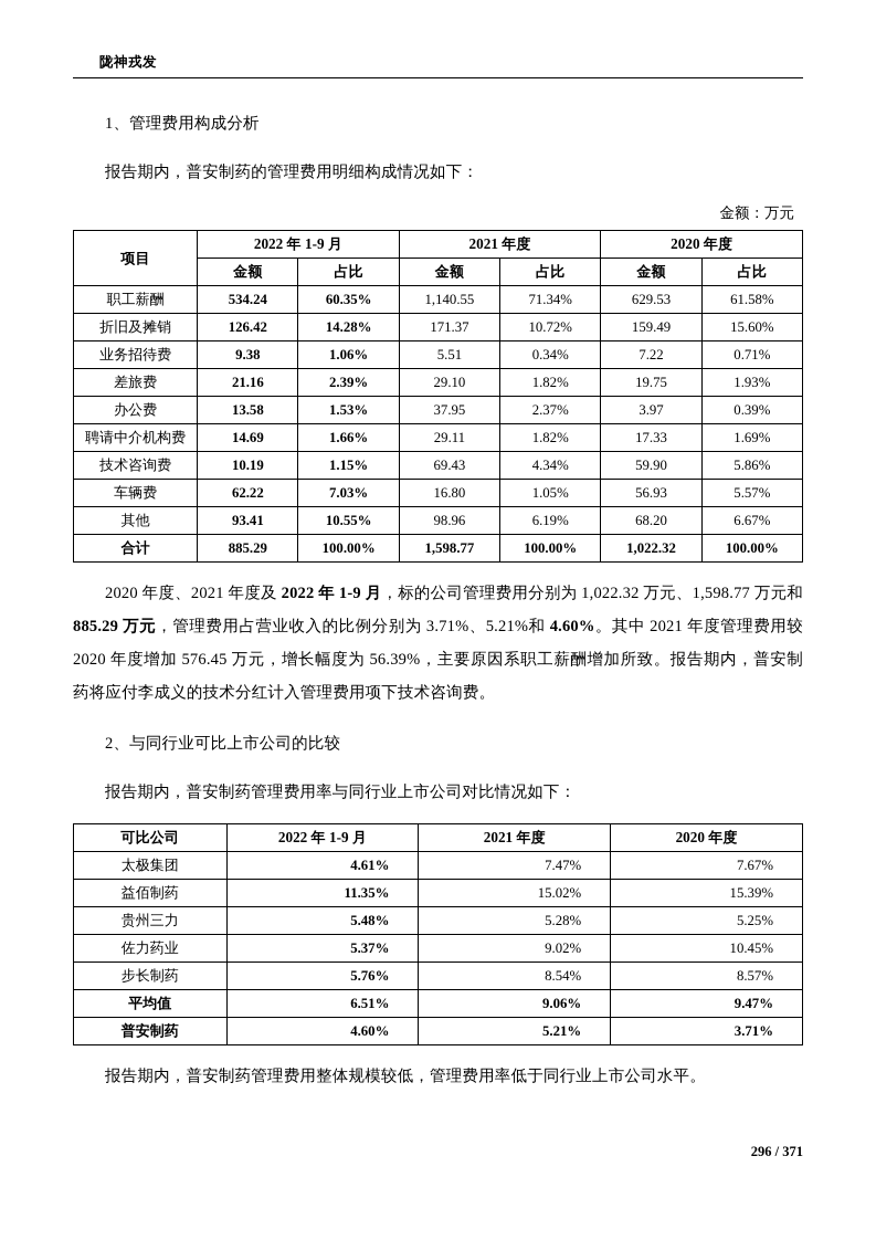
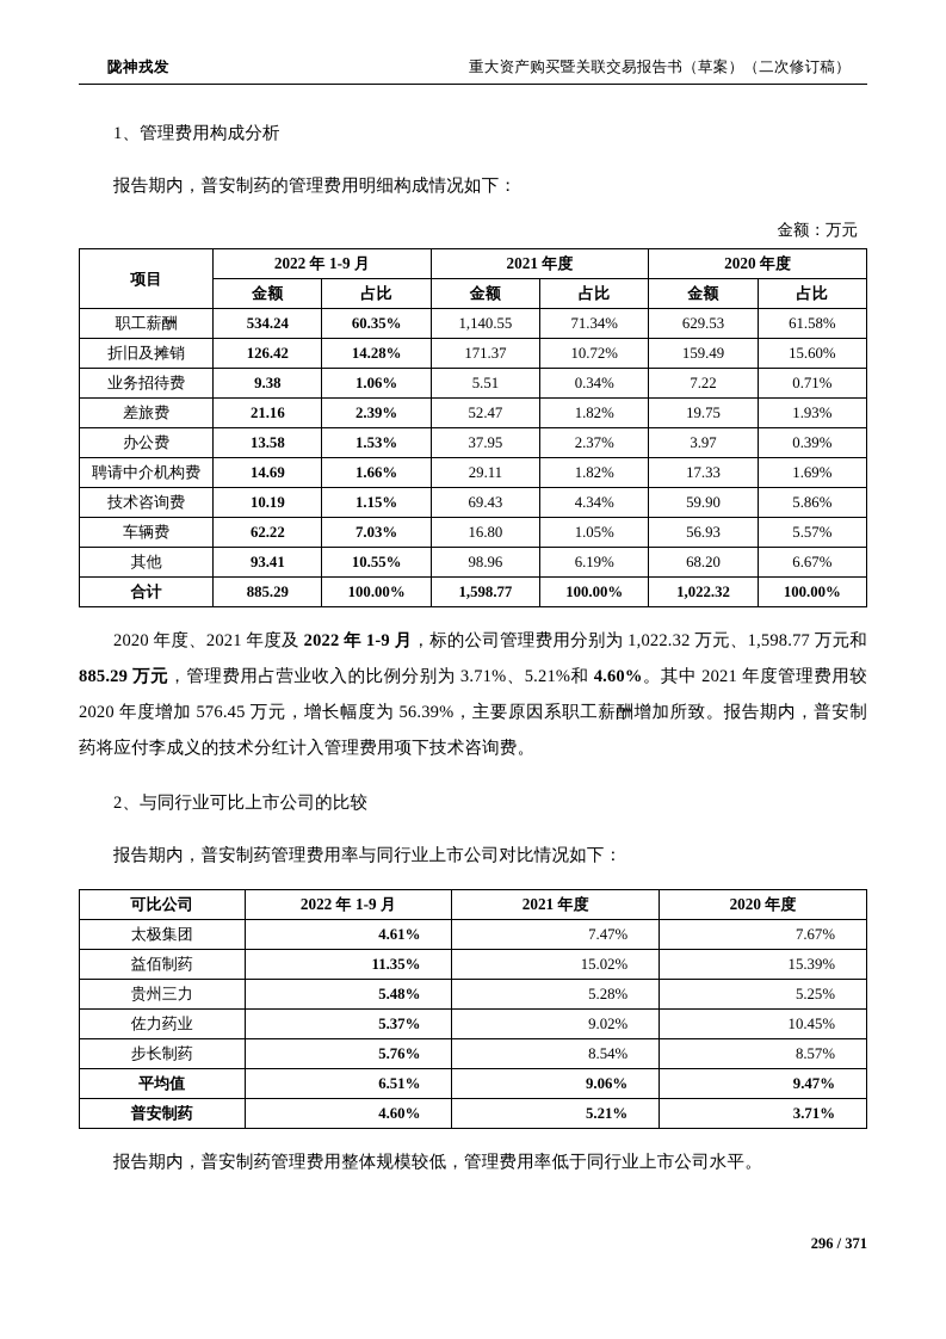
  陇神戎发
+ 重大资产购买暨关联交易报告书（草案）（二次修订稿）
  1、管理费用构成分析
  报告期内，普安制药的管理费用明细构成情况如下：
  金额：万元
  项目	2022 年 1-9 月	2021 年度	2020 年度
  金额	占比	金额	占比	金额	占比
  职工薪酬	534.24	60.35%	1,140.55	71.34%	629.53	61.58%
  折旧及摊销	126.42	14.28%	171.37	10.72%	159.49	15.60%
  业务招待费	9.38	1.06%	5.51	0.34%	7.22	0.71%
- 差旅费	21.16	2.39%	29.10	1.82%	19.75	1.93%
+ 差旅费	21.16	2.39%	52.47	1.82%	19.75	1.93%
  办公费	13.58	1.53%	37.95	2.37%	3.97	0.39%
  聘请中介机构费	14.69	1.66%	29.11	1.82%	17.33	1.69%
  技术咨询费	10.19	1.15%	69.43	4.34%	59.90	5.86%
  车辆费	62.22	7.03%	16.80	1.05%	56.93	5.57%
  其他	93.41	10.55%	98.96	6.19%	68.20	6.67%
  合计	885.29	100.00%	1,598.77	100.00%	1,022.32	100.00%
  2020 年度、2021 年度及 2022 年 1-9 月，标的公司管理费用分别为 1,022.32 万元、1,598.77 万元和 885.29 万元，管理费用占营业收入的比例分别为 3.71%、5.21%和 4.60%。其中 2021 年度管理费用较 2020 年度增加 576.45 万元，增长幅度为 56.39%，主要原因系职工薪酬增加所致。报告期内，普安制药将应付李成义的技术分红计入管理费用项下技术咨询费。
  2、与同行业可比上市公司的比较
  报告期内，普安制药管理费用率与同行业上市公司对比情况如下：
  可比公司	2022 年 1-9 月	2021 年度	2020 年度
  太极集团	4.61%	7.47%	7.67%
  益佰制药	11.35%	15.02%	15.39%
  贵州三力	5.48%	5.28%	5.25%
  佐力药业	5.37%	9.02%	10.45%
  步长制药	5.76%	8.54%	8.57%
  平均值	6.51%	9.06%	9.47%
  普安制药	4.60%	5.21%	3.71%
  报告期内，普安制药管理费用整体规模较低，管理费用率低于同行业上市公司水平。
  296 / 371
